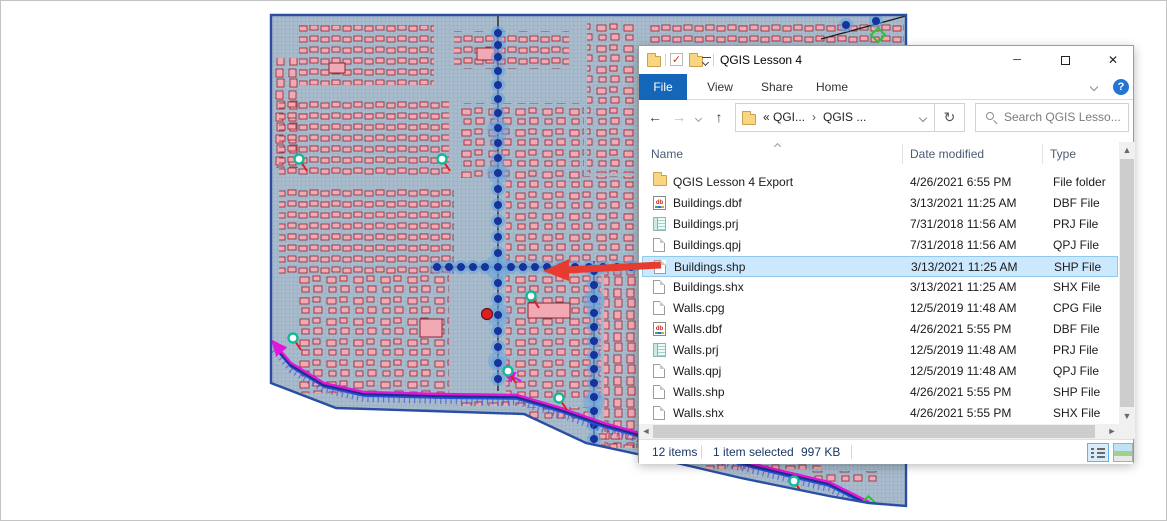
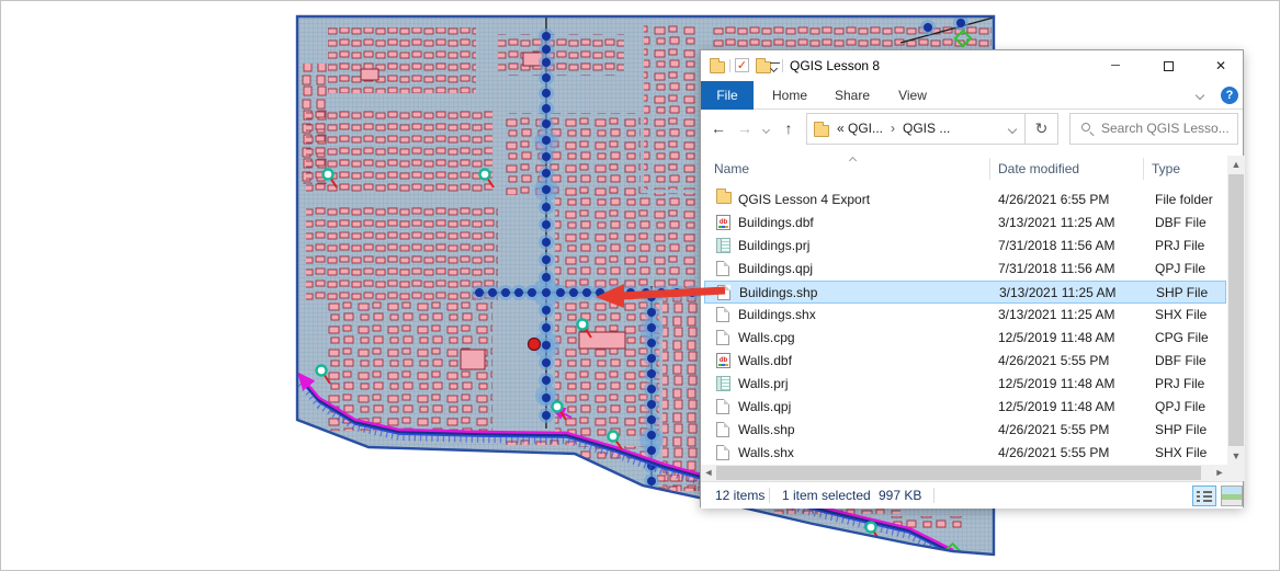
  ✓
- QGIS Lesson 4
+ QGIS Lesson 8
  ─
  ✕
  File
- View
+ Home
  Share
- Home
+ View
  ?
  ←
  →
  ↑
  « QGI... › QGIS ...
  ↻
  Search QGIS Lesso...
  Name
  Date modified
  Type
  QGIS Lesson 4 Export
  4/26/2021 6:55 PM
  File folder
  Buildings.dbf
  3/13/2021 11:25 AM
  DBF File
  Buildings.prj
  7/31/2018 11:56 AM
  PRJ File
  Buildings.qpj
  7/31/2018 11:56 AM
  QPJ File
  Buildings.shp
  3/13/2021 11:25 AM
  SHP File
  Buildings.shx
  3/13/2021 11:25 AM
  SHX File
  Walls.cpg
  12/5/2019 11:48 AM
  CPG File
  Walls.dbf
  4/26/2021 5:55 PM
  DBF File
  Walls.prj
  12/5/2019 11:48 AM
  PRJ File
  Walls.qpj
  12/5/2019 11:48 AM
  QPJ File
  Walls.shp
  4/26/2021 5:55 PM
  SHP File
  Walls.shx
  4/26/2021 5:55 PM
  SHX File
  ▲
  ▼
  ◄
  ►
  12 items
  1 item selected
  997 KB
